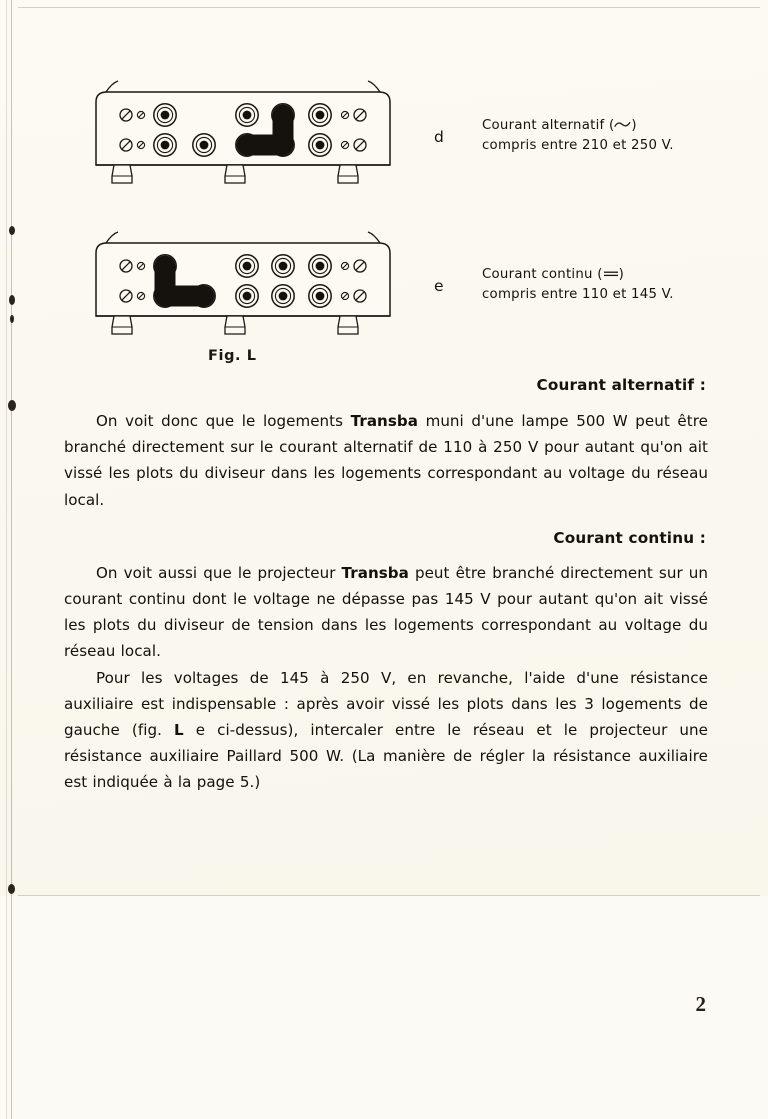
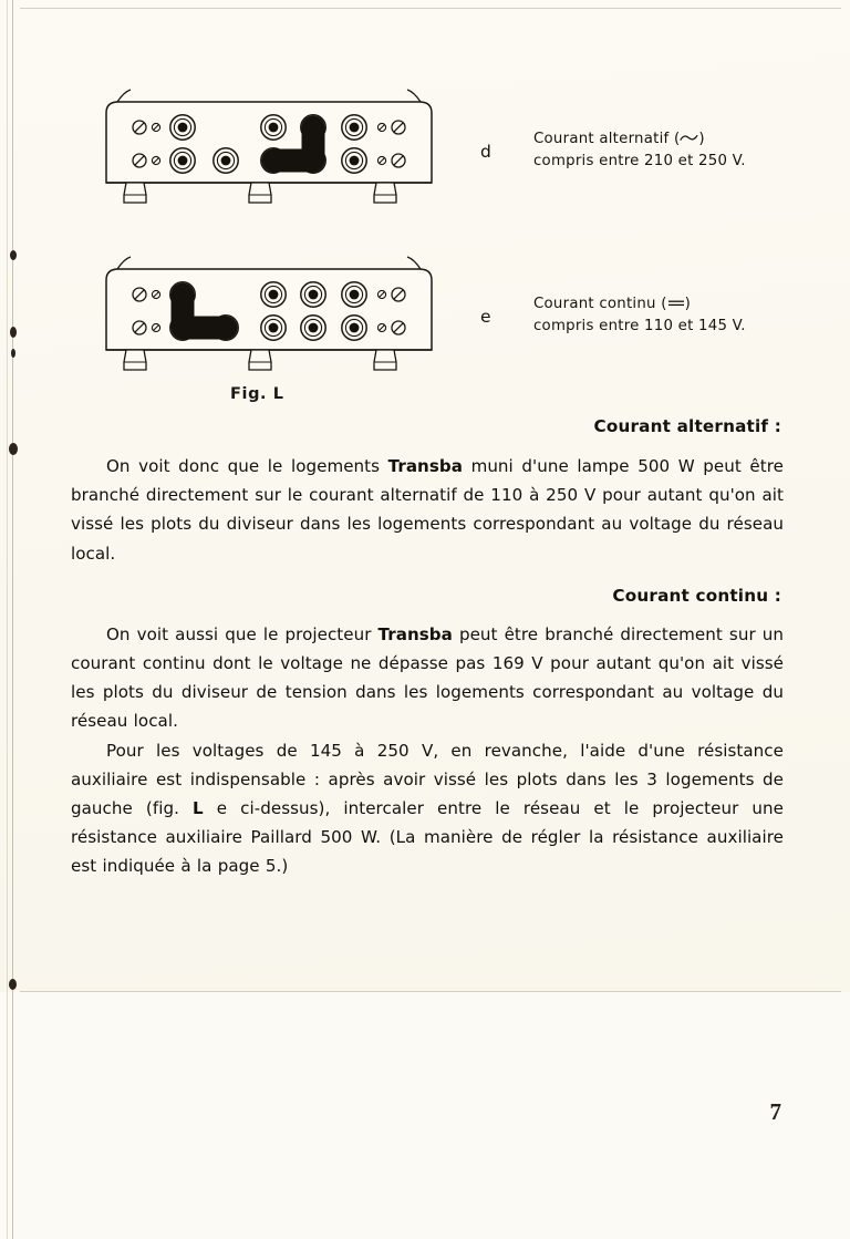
  Fig. L
  d
  Courant alternatif ( )
  compris entre 210 et 250 V.
  e
  Courant continu ( )
  compris entre 110 et 145 V.
  Courant alternatif :
  On voit donc que le logements Transba muni d'une lampe 500 W peut être branché directement sur le courant alternatif de 110 à 250 V pour autant qu'on ait vissé les plots du diviseur dans les logements correspondant au voltage du réseau local.
  Courant continu :
- On voit aussi que le projecteur Transba peut être branché directement sur un courant continu dont le voltage ne dépasse pas 145 V pour autant qu'on ait vissé les plots du diviseur de tension dans les logements correspondant au voltage du réseau local.
+ On voit aussi que le projecteur Transba peut être branché directement sur un courant continu dont le voltage ne dépasse pas 169 V pour autant qu'on ait vissé les plots du diviseur de tension dans les logements correspondant au voltage du réseau local.
  Pour les voltages de 145 à 250 V, en revanche, l'aide d'une résistance auxiliaire est indispensable : après avoir vissé les plots dans les 3 logements de gauche (fig. L e ci-dessus), intercaler entre le réseau et le projecteur une résistance auxiliaire Paillard 500 W. (La manière de régler la résistance auxiliaire est indiquée à la page 5.)
- 2
+ 7
